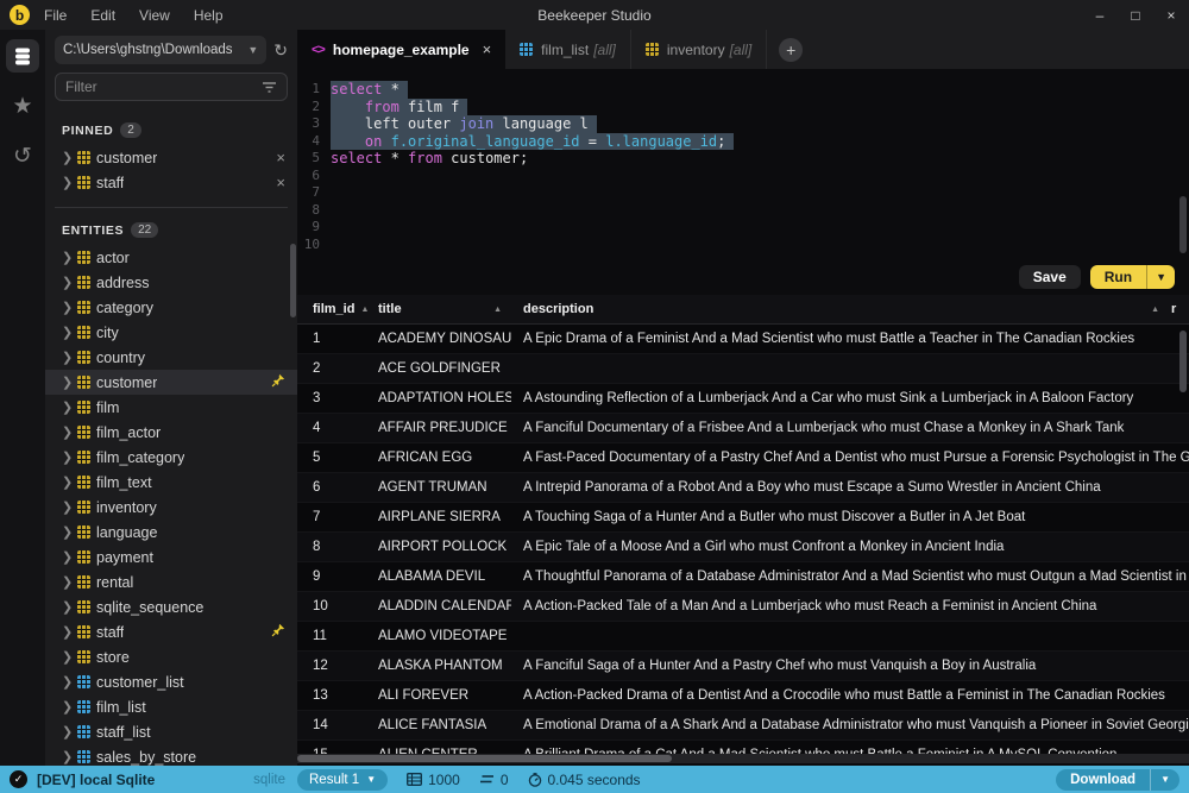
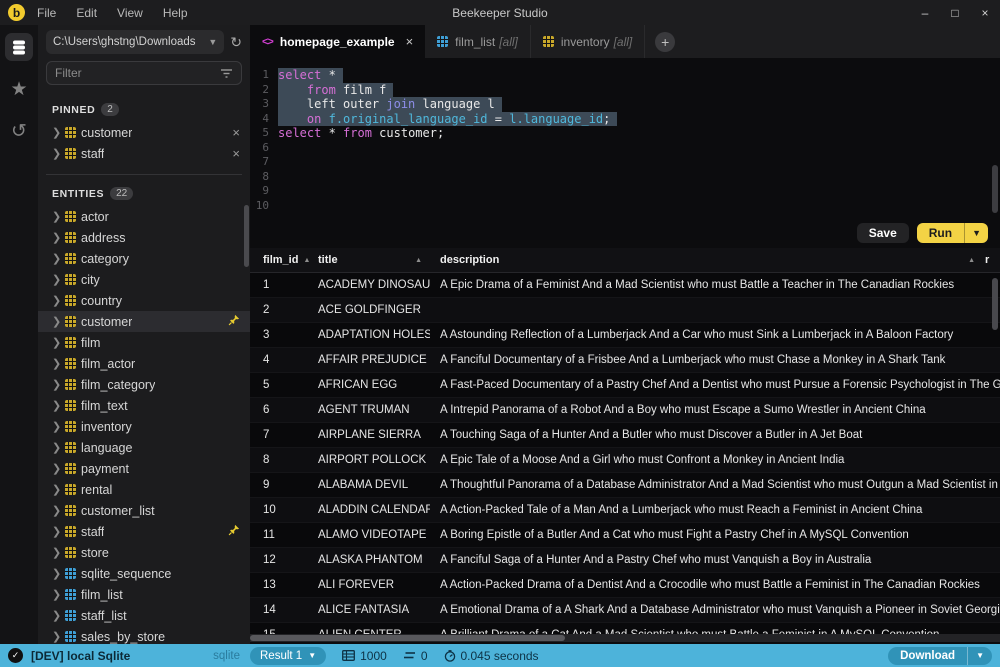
  b
  File
  Edit
  View
  Help
  Beekeeper Studio
  –
  □
  ×
  ★
  ↺
  C:\Users\ghstng\Downloads
  ▼
  ↻
  Filter
  PINNED
  2
  ❯
  customer
  ×
  ❯
  staff
  ×
  ENTITIES
  22
  ❯
  actor
  ❯
  address
  ❯
  category
  ❯
  city
  ❯
  country
  ❯
  customer
  ❯
  film
  ❯
  film_actor
  ❯
  film_category
  ❯
  film_text
  ❯
  inventory
  ❯
  language
  ❯
  payment
  ❯
  rental
  ❯
- sqlite_sequence
+ customer_list
  ❯
  staff
  ❯
  store
  ❯
- customer_list
+ sqlite_sequence
  ❯
  film_list
  ❯
  staff_list
  ❯
  sales_by_store
  <>
  homepage_example
  ×
  film_list
  [all]
  inventory
  [all]
  +
  1
  select *
  2
  from film f
  3
  left outer join language l
  4
  on f.original_language_id = l.language_id;
  5
  select * from customer;
  6
  7
  8
  9
  10
  Save
  Run
  ▼
  film_id
  title
  description
  r
  1
  ACADEMY DINOSAU
  A Epic Drama of a Feminist And a Mad Scientist who must Battle a Teacher in The Canadian Rockies
  2
  ACE GOLDFINGER
  3
  ADAPTATION HOLES
  A Astounding Reflection of a Lumberjack And a Car who must Sink a Lumberjack in A Baloon Factory
  4
  AFFAIR PREJUDICE
  A Fanciful Documentary of a Frisbee And a Lumberjack who must Chase a Monkey in A Shark Tank
  5
  AFRICAN EGG
  A Fast-Paced Documentary of a Pastry Chef And a Dentist who must Pursue a Forensic Psychologist in The G
  6
  AGENT TRUMAN
  A Intrepid Panorama of a Robot And a Boy who must Escape a Sumo Wrestler in Ancient China
  7
  AIRPLANE SIERRA
  A Touching Saga of a Hunter And a Butler who must Discover a Butler in A Jet Boat
  8
  AIRPORT POLLOCK
  A Epic Tale of a Moose And a Girl who must Confront a Monkey in Ancient India
  9
  ALABAMA DEVIL
  A Thoughtful Panorama of a Database Administrator And a Mad Scientist who must Outgun a Mad Scientist in
  10
  ALADDIN CALENDAR
  A Action-Packed Tale of a Man And a Lumberjack who must Reach a Feminist in Ancient China
  11
  ALAMO VIDEOTAPE
+ A Boring Epistle of a Butler And a Cat who must Fight a Pastry Chef in A MySQL Convention
  12
  ALASKA PHANTOM
  A Fanciful Saga of a Hunter And a Pastry Chef who must Vanquish a Boy in Australia
  13
  ALI FOREVER
  A Action-Packed Drama of a Dentist And a Crocodile who must Battle a Feminist in The Canadian Rockies
  14
  ALICE FANTASIA
  A Emotional Drama of a A Shark And a Database Administrator who must Vanquish a Pioneer in Soviet Georgi
  ✓
  [DEV] local Sqlite
  sqlite
  Result 1
  ▼
  1000
  0
  0.045 seconds
  Download
  ▼
